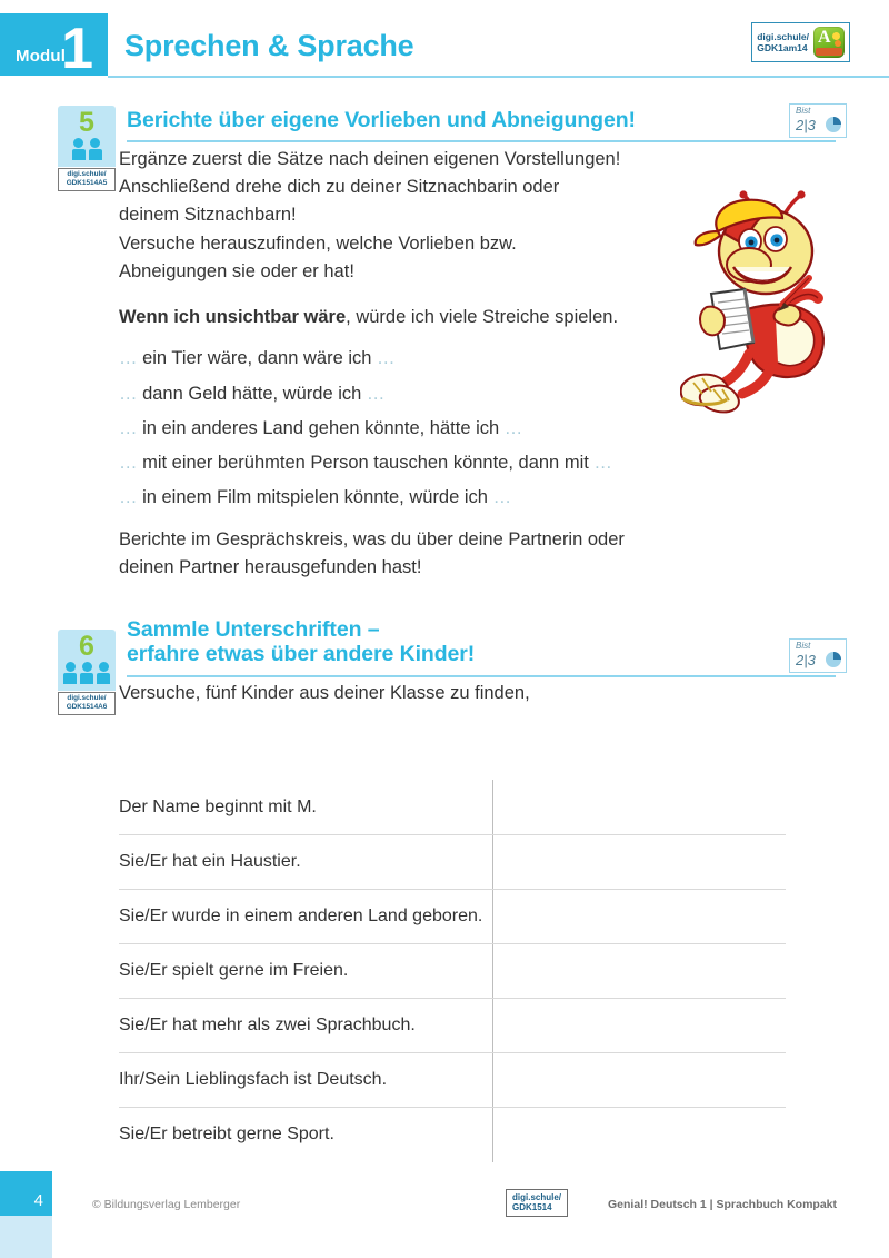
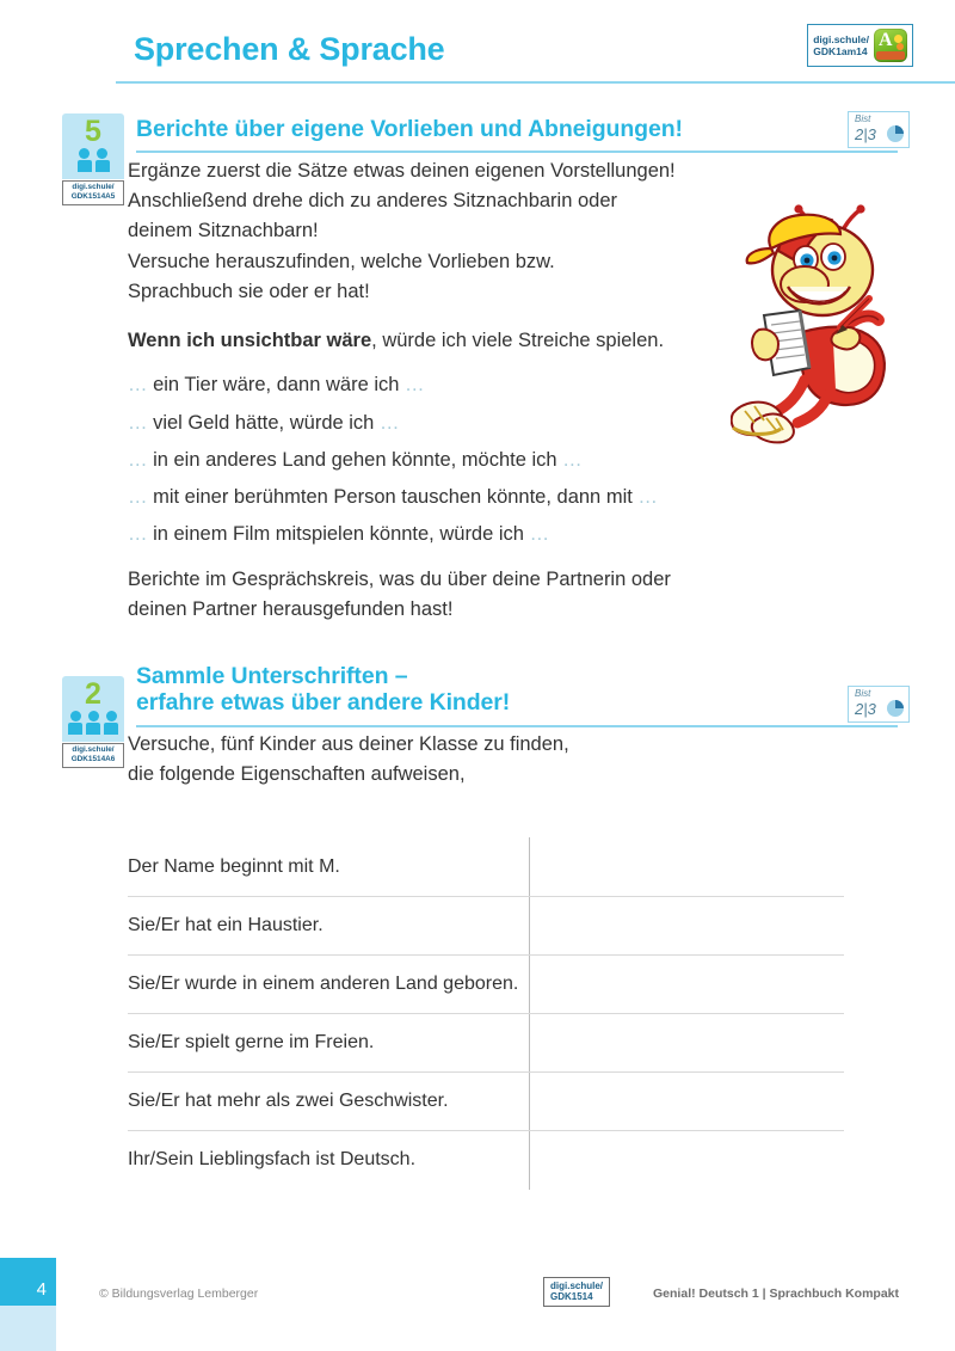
- Modul
- 1
  Sprechen & Sprache
  digi.schule/
  GDK1am14
  A
  5
  Berichte über eigene Vorlieben und Abneigungen!
  Bist
  2|3
- Ergänze zuerst die Sätze nach deinen eigenen Vorstellungen!
+ Ergänze zuerst die Sätze etwas deinen eigenen Vorstellungen!
- Anschließend drehe dich zu deiner Sitznachbarin oder
+ Anschließend drehe dich zu anderes Sitznachbarin oder
  deinem Sitznachbarn!
  Versuche herauszufinden, welche Vorlieben bzw.
- Abneigungen sie oder er hat!
+ Sprachbuch sie oder er hat!
  Wenn ich unsichtbar wäre, würde ich viele Streiche spielen.
  … ein Tier wäre, dann wäre ich …
- … dann Geld hätte, würde ich …
+ … viel Geld hätte, würde ich …
- … in ein anderes Land gehen könnte, hätte ich …
+ … in ein anderes Land gehen könnte, möchte ich …
  … mit einer berühmten Person tauschen könnte, dann mit …
  … in einem Film mitspielen könnte, würde ich …
  Berichte im Gesprächskreis, was du über deine Partnerin oder
  deinen Partner herausgefunden hast!
- 6
+ 2
  Sammle Unterschriften –
  erfahre etwas über andere Kinder!
  Bist
  2|3
  Versuche, fünf Kinder aus deiner Klasse zu finden,
+ die folgende Eigenschaften aufweisen,
  Der Name beginnt mit M.
  Sie/Er hat ein Haustier.
  Sie/Er wurde in einem anderen Land geboren.
  Sie/Er spielt gerne im Freien.
- Sie/Er hat mehr als zwei Sprachbuch.
+ Sie/Er hat mehr als zwei Geschwister.
  Ihr/Sein Lieblingsfach ist Deutsch.
- Sie/Er betreibt gerne Sport.
  4
  © Bildungsverlag Lemberger
  digi.schule/
  GDK1514
  Genial! Deutsch 1 | Sprachbuch Kompakt
